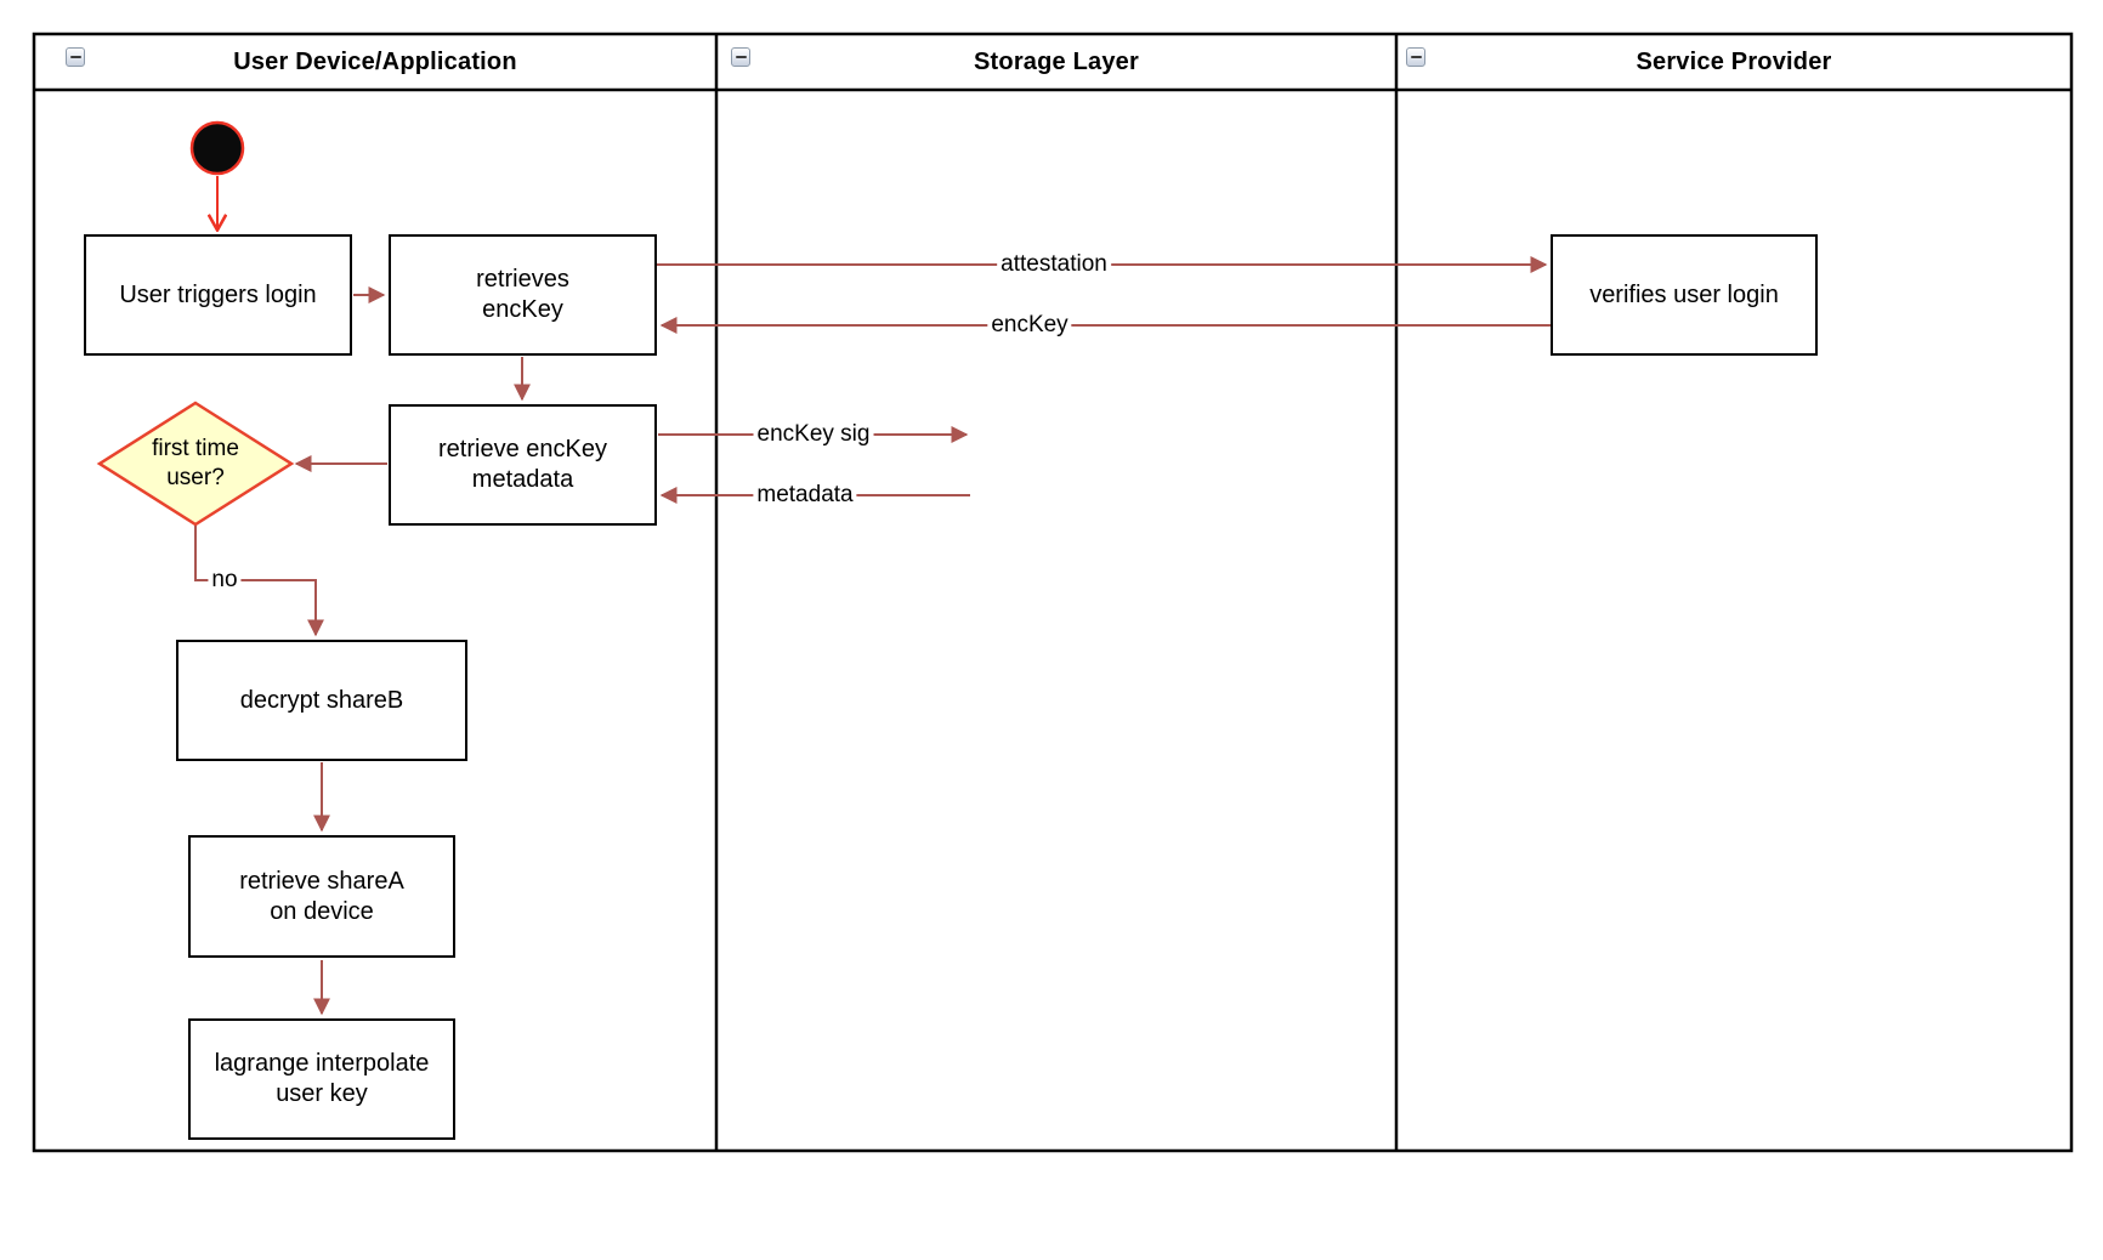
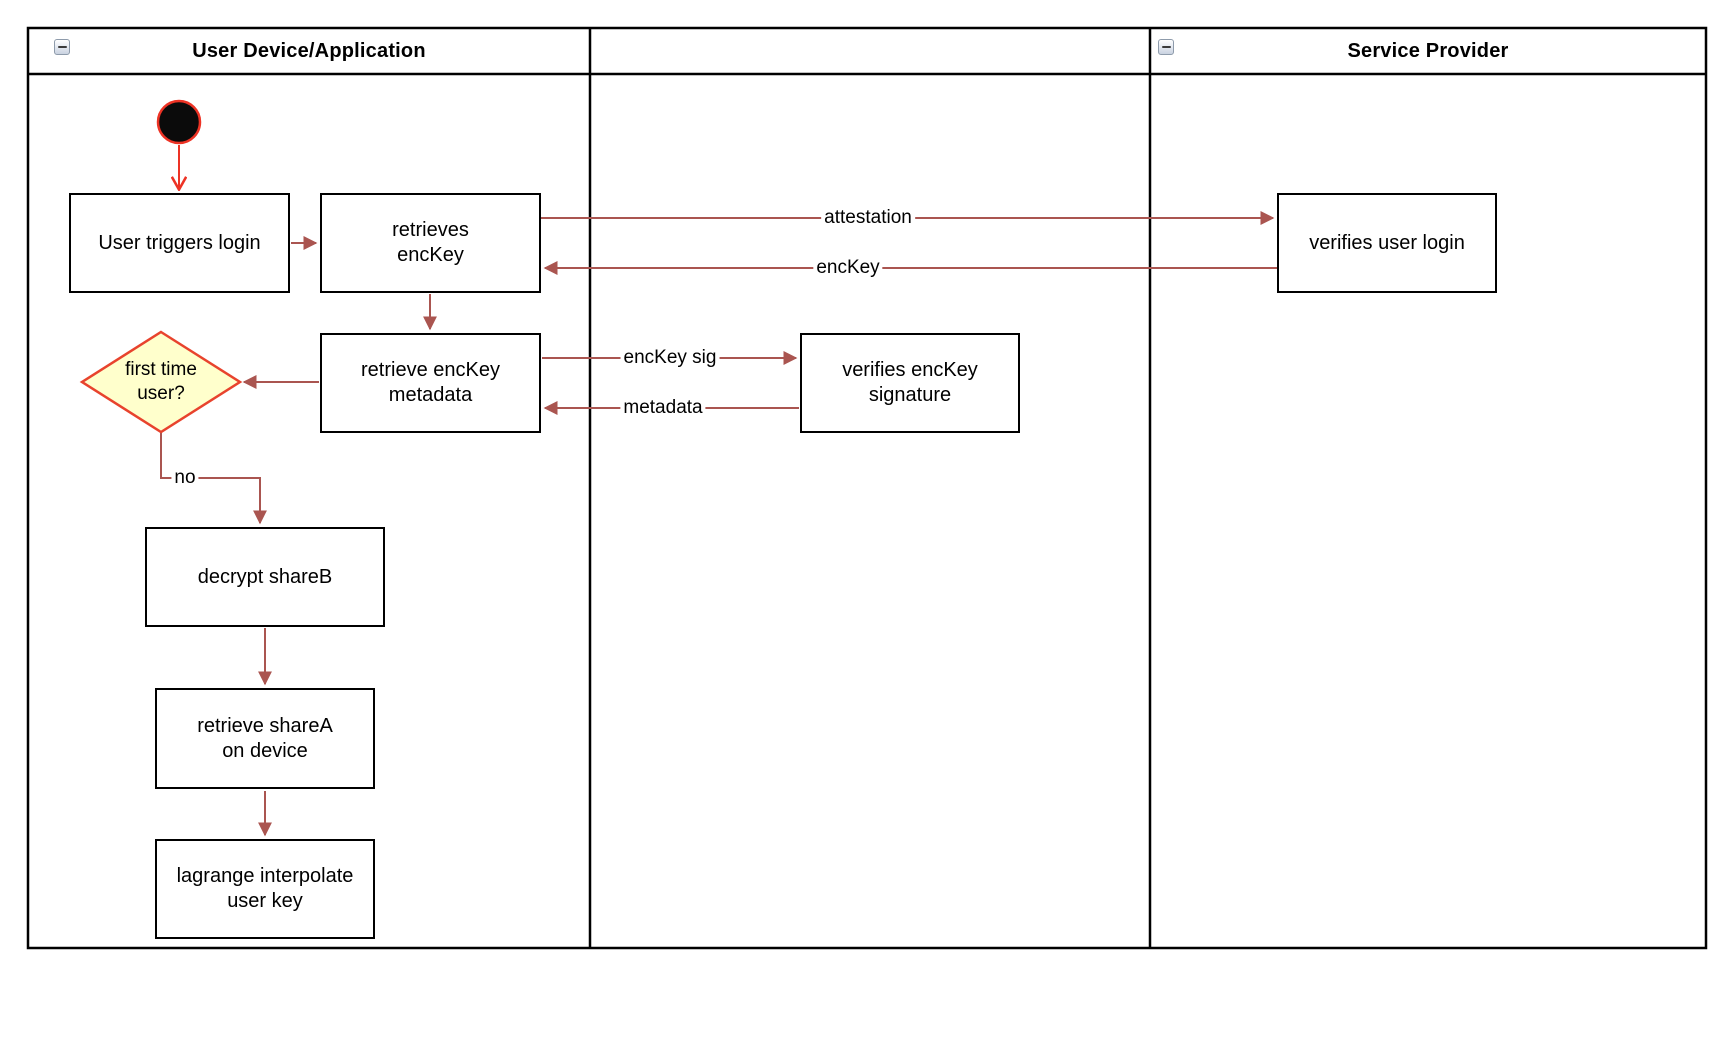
  User Device/Application
- Storage Layer
  Service Provider
  User triggers login
  retrieves
  encKey
  verifies user login
  retrieve encKey
  metadata
+ verifies encKey
+ signature
  decrypt shareB
  retrieve shareA
  on device
  lagrange interpolate
  user key
  first time
  user?
  attestation
  encKey
  encKey sig
  metadata
  no
